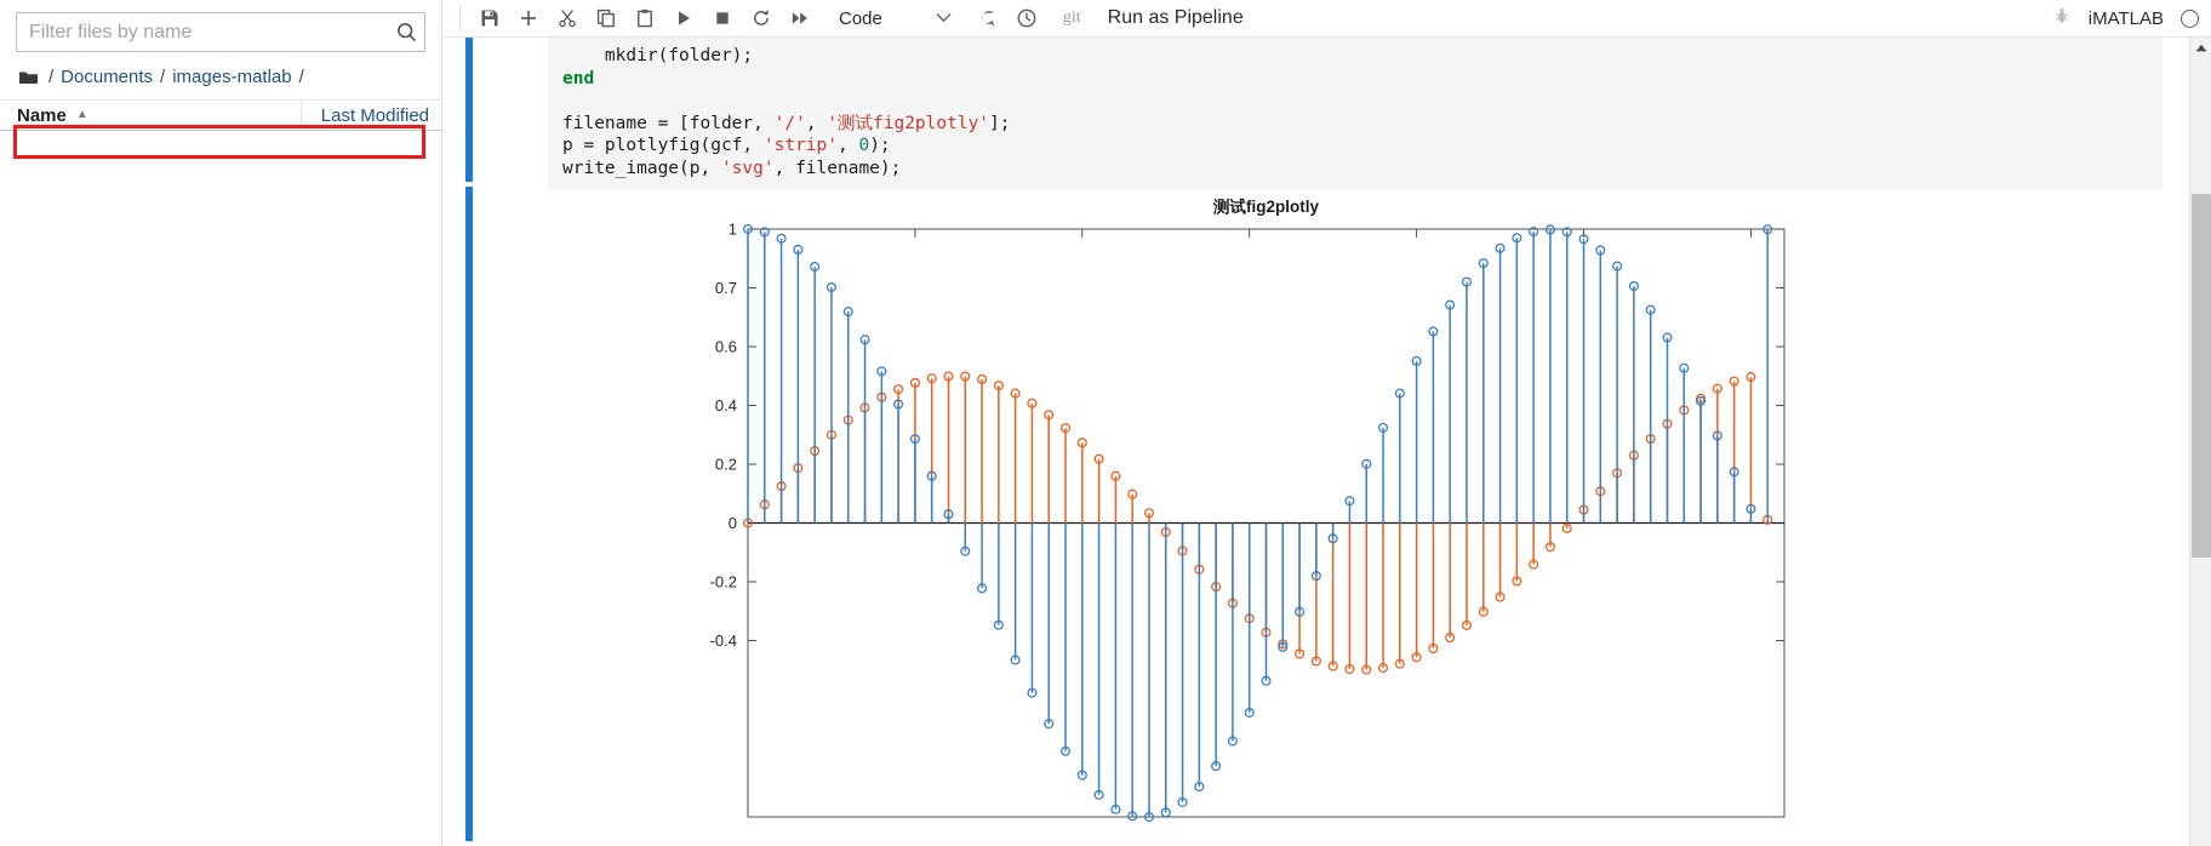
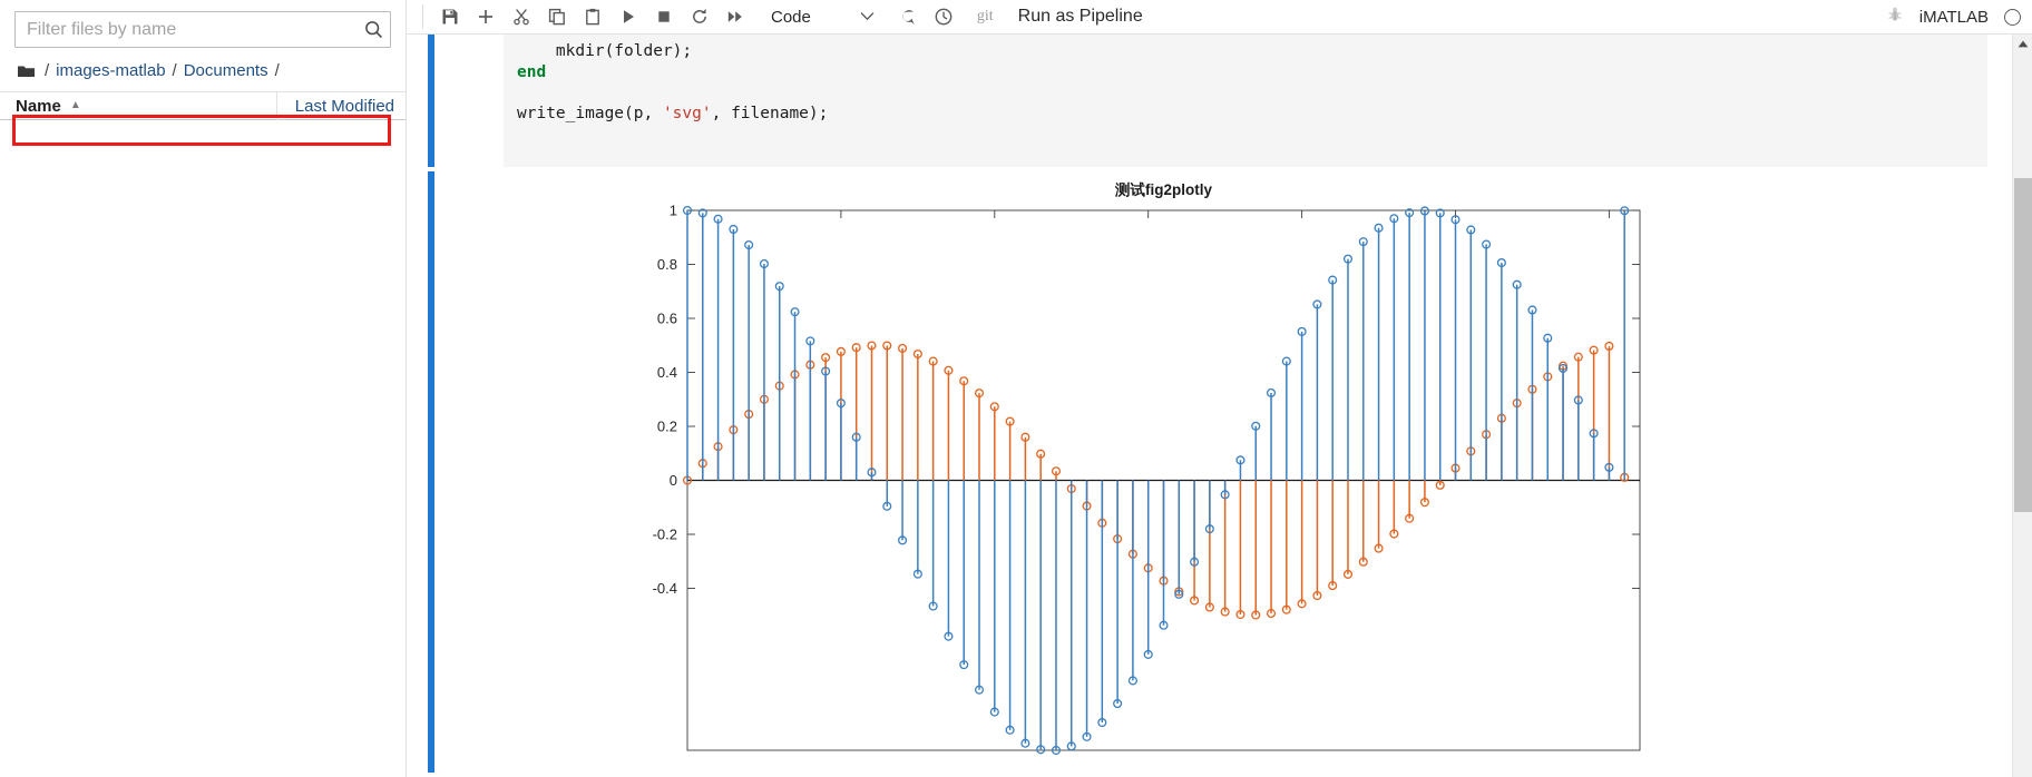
  Filter files by name
  /
- Documents
+ images-matlab
  /
- images-matlab
+ Documents
  /
  Name
  ▲
  Last Modified
  Code
  git
  Run as Pipeline
  iMATLAB
  mkdir(folder);
  end
- filename = [folder, '/', '测试fig2plotly'];
- p = plotlyfig(gcf, 'strip', 0);
  write_image(p, 'svg', filename);
  测试fig2plotly
  1
- 0.7
+ 0.8
  0.6
  0.4
  0.2
  0
  -0.2
  -0.4
